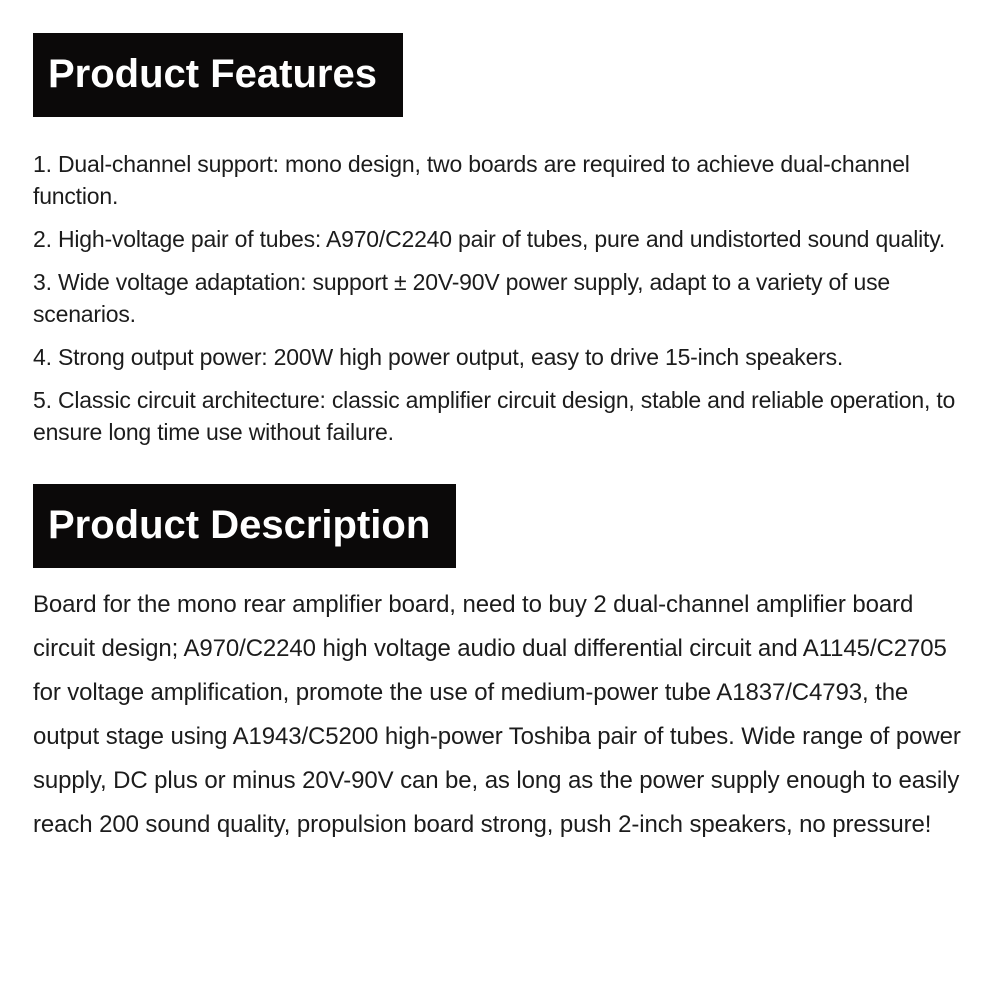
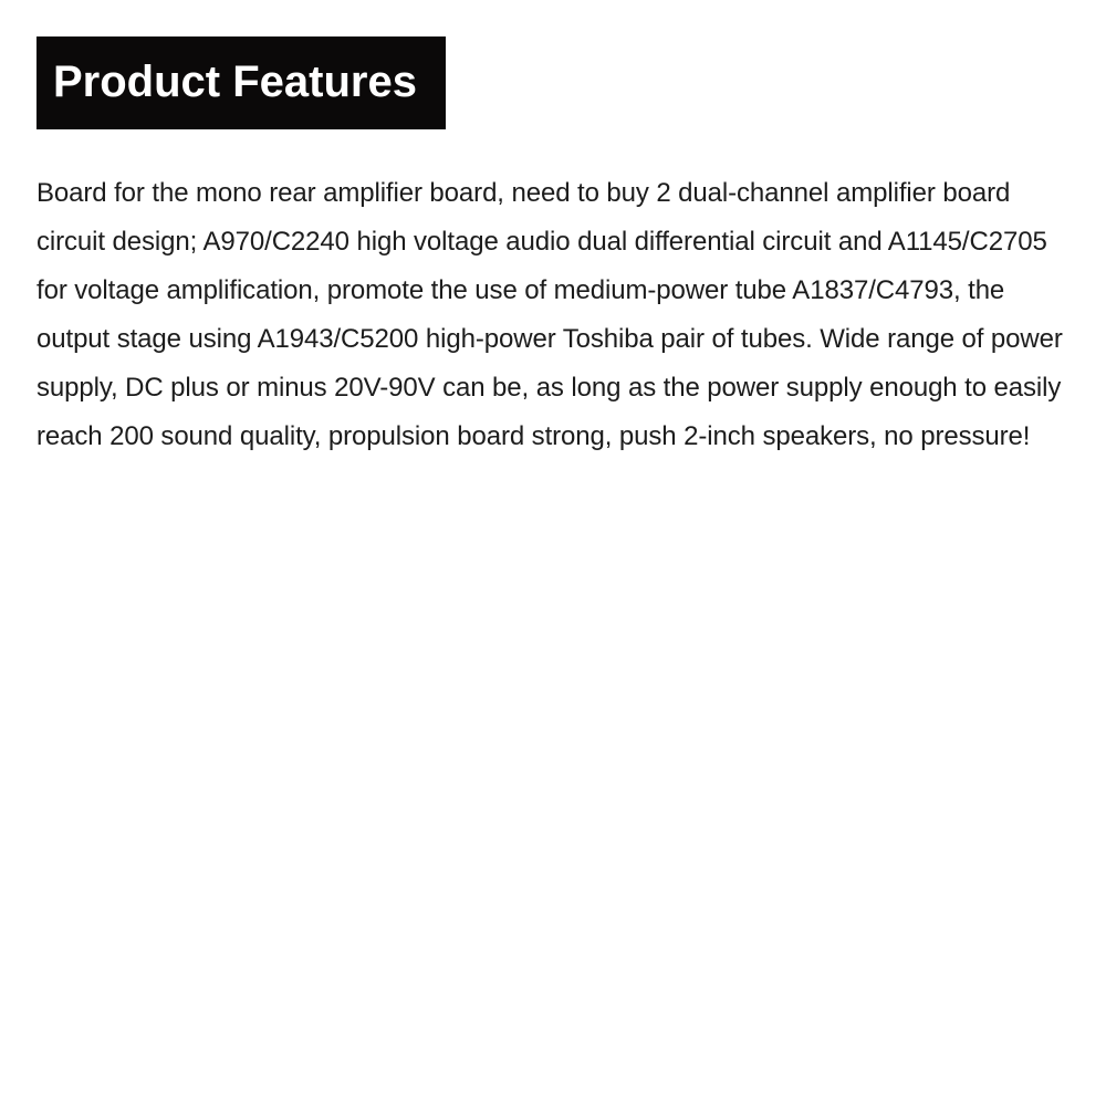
  Product Features
- 1. Dual-channel support: mono design, two boards are required to achieve dual-channel function.
- 2. High-voltage pair of tubes: A970/C2240 pair of tubes, pure and undistorted sound quality.
- 3. Wide voltage adaptation: support ± 20V-90V power supply, adapt to a variety of use scenarios.
- 4. Strong output power: 200W high power output, easy to drive 15-inch speakers.
- 5. Classic circuit architecture: classic amplifier circuit design, stable and reliable operation, to ensure long time use without failure.
- Product Description
  Board for the mono rear amplifier board, need to buy 2 dual-channel amplifier board circuit design; A970/C2240 high voltage audio dual differential circuit and A1145/C2705 for voltage amplification, promote the use of medium-power tube A1837/C4793, the output stage using A1943/C5200 high-power Toshiba pair of tubes. Wide range of power supply, DC plus or minus 20V-90V can be, as long as the power supply enough to easily reach 200 sound quality, propulsion board strong, push 2-inch speakers, no pressure!
